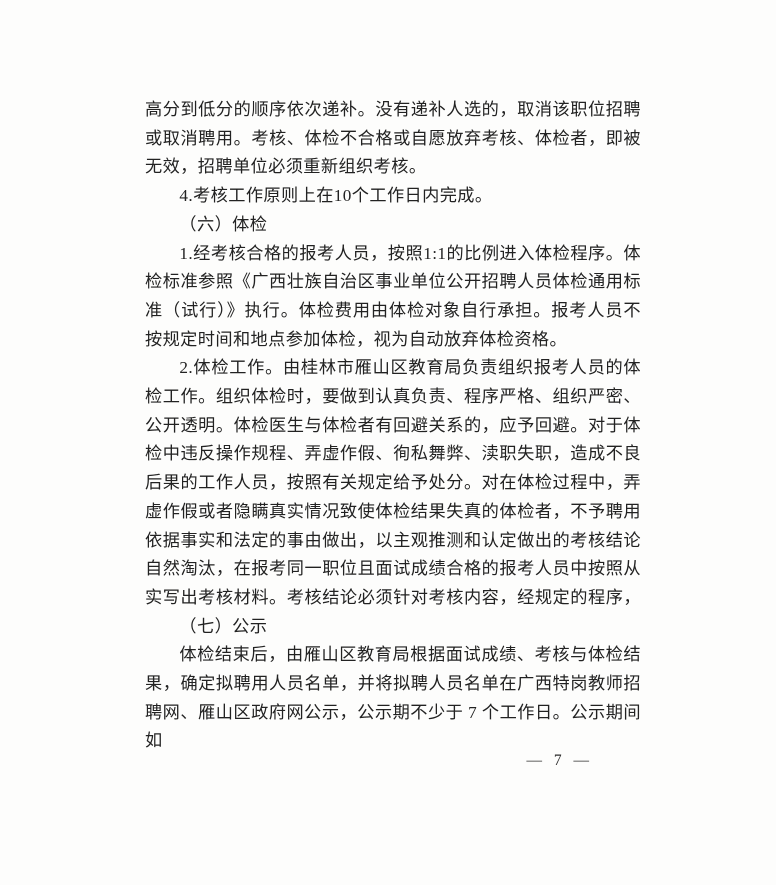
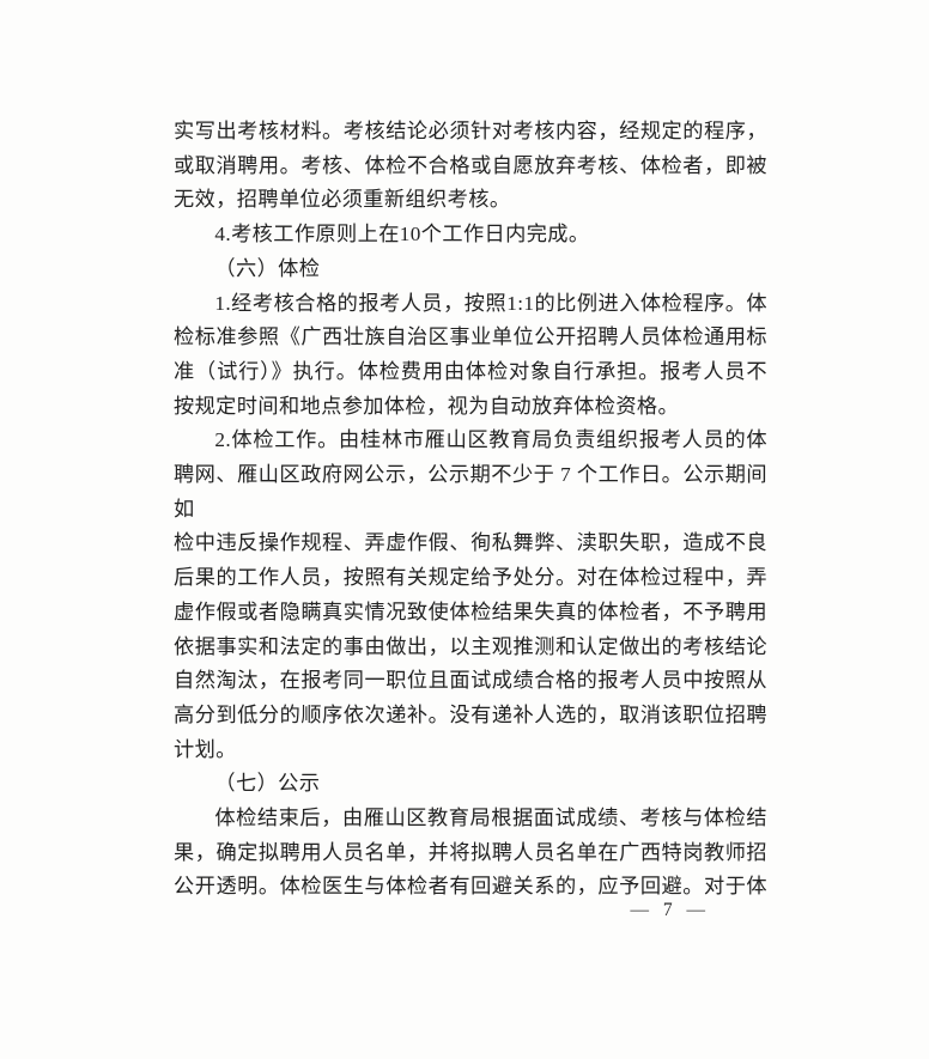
- 高分到低分的顺序依次递补。没有递补人选的，取消该职位招聘
+ 实写出考核材料。考核结论必须针对考核内容，经规定的程序，
  或取消聘用。考核、体检不合格或自愿放弃考核、体检者，即被
  无效，招聘单位必须重新组织考核。
  4.考核工作原则上在10个工作日内完成。
  （六）体检
  1.经考核合格的报考人员，按照1:1的比例进入体检程序。体
  检标准参照《广西壮族自治区事业单位公开招聘人员体检通用标
  准（试行）》执行。体检费用由体检对象自行承担。报考人员不
  按规定时间和地点参加体检，视为自动放弃体检资格。
  2.体检工作。由桂林市雁山区教育局负责组织报考人员的体
- 检工作。组织体检时，要做到认真负责、程序严格、组织严密、
- 公开透明。体检医生与体检者有回避关系的，应予回避。对于体
+ 聘网、雁山区政府网公示，公示期不少于 7 个工作日。公示期间如
  检中违反操作规程、弄虚作假、徇私舞弊、渎职失职，造成不良
  后果的工作人员，按照有关规定给予处分。对在体检过程中，弄
  虚作假或者隐瞒真实情况致使体检结果失真的体检者，不予聘用
  依据事实和法定的事由做出，以主观推测和认定做出的考核结论
  自然淘汰，在报考同一职位且面试成绩合格的报考人员中按照从
- 实写出考核材料。考核结论必须针对考核内容，经规定的程序，
+ 高分到低分的顺序依次递补。没有递补人选的，取消该职位招聘
+ 计划。
  （七）公示
  体检结束后，由雁山区教育局根据面试成绩、考核与体检结
  果，确定拟聘用人员名单，并将拟聘人员名单在广西特岗教师招
- 聘网、雁山区政府网公示，公示期不少于 7 个工作日。公示期间如
+ 公开透明。体检医生与体检者有回避关系的，应予回避。对于体
  — 7 —
